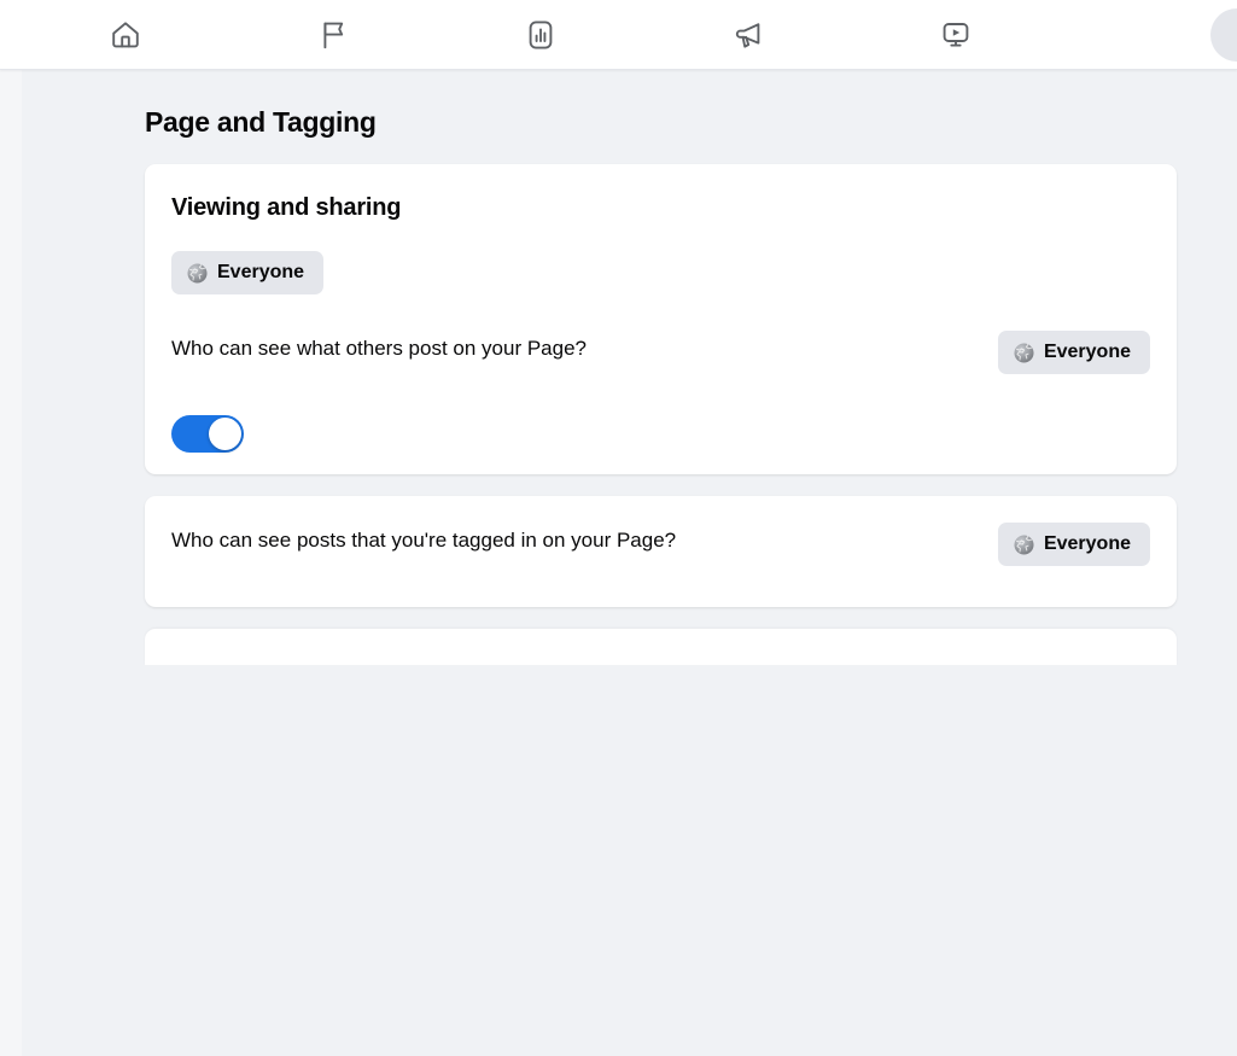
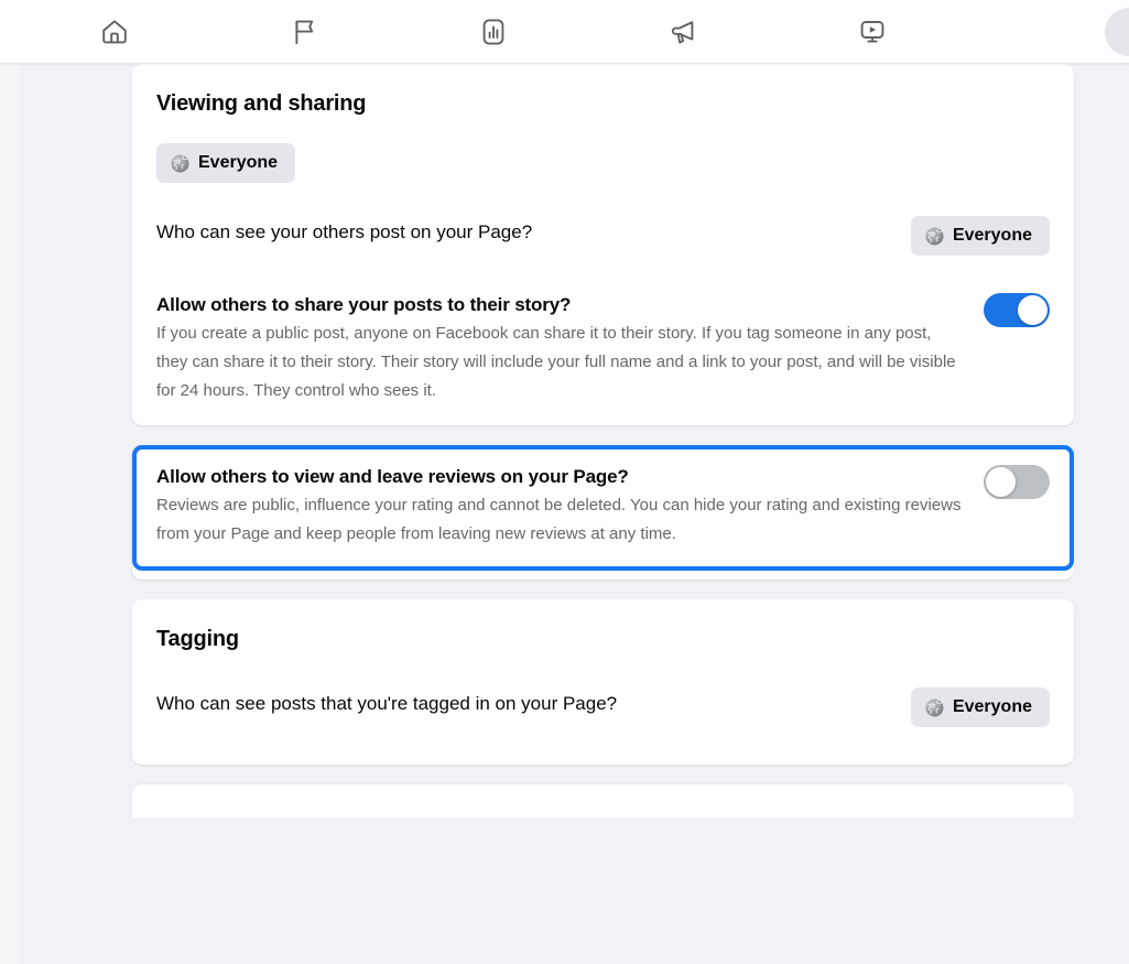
- Page and Tagging
  Viewing and sharing
  Everyone
- Who can see what others post on your Page?
+ Who can see your others post on your Page?
  Everyone
+ Allow others to share your posts to their story?
+ If you create a public post, anyone on Facebook can share it to their story. If you tag someone in any post, they can share it to their story. Their story will include your full name and a link to your post, and will be visible for 24 hours. They control who sees it.
+ Allow others to view and leave reviews on your Page?
+ Reviews are public, influence your rating and cannot be deleted. You can hide your rating and existing reviews from your Page and keep people from leaving new reviews at any time.
+ Tagging
  Who can see posts that you're tagged in on your Page?
  Everyone
